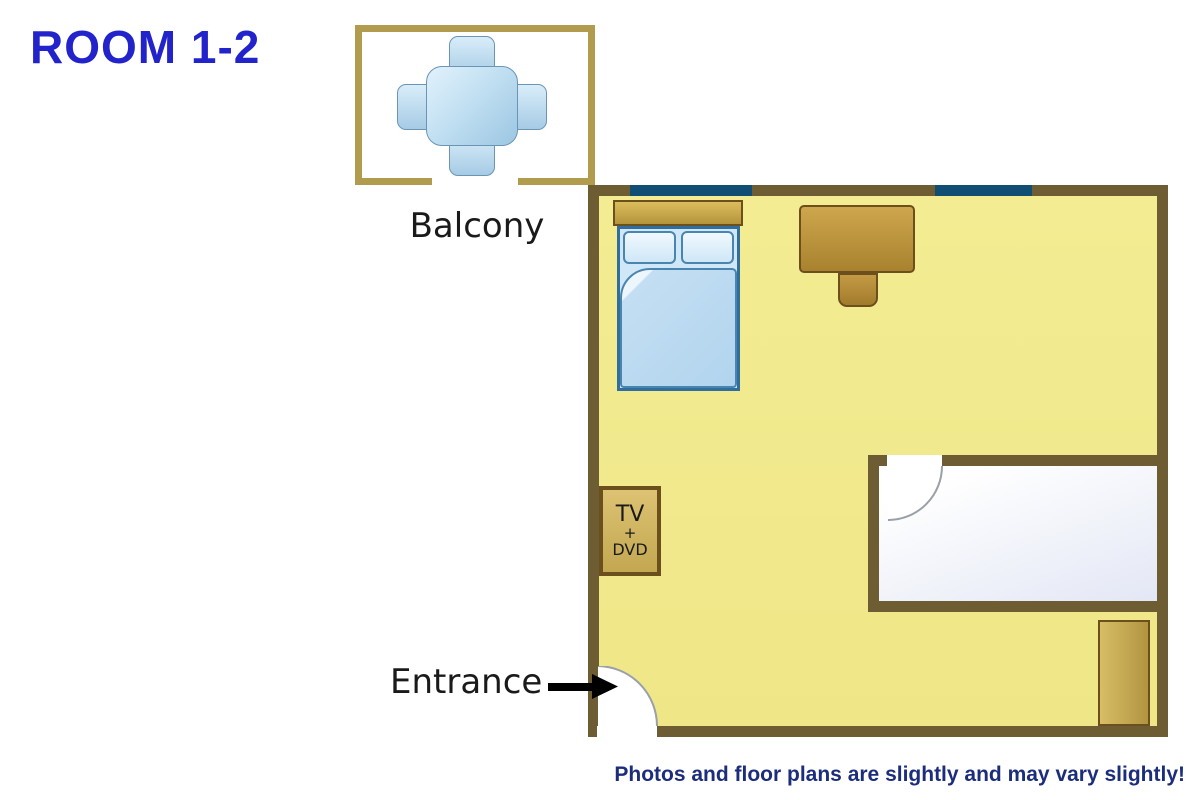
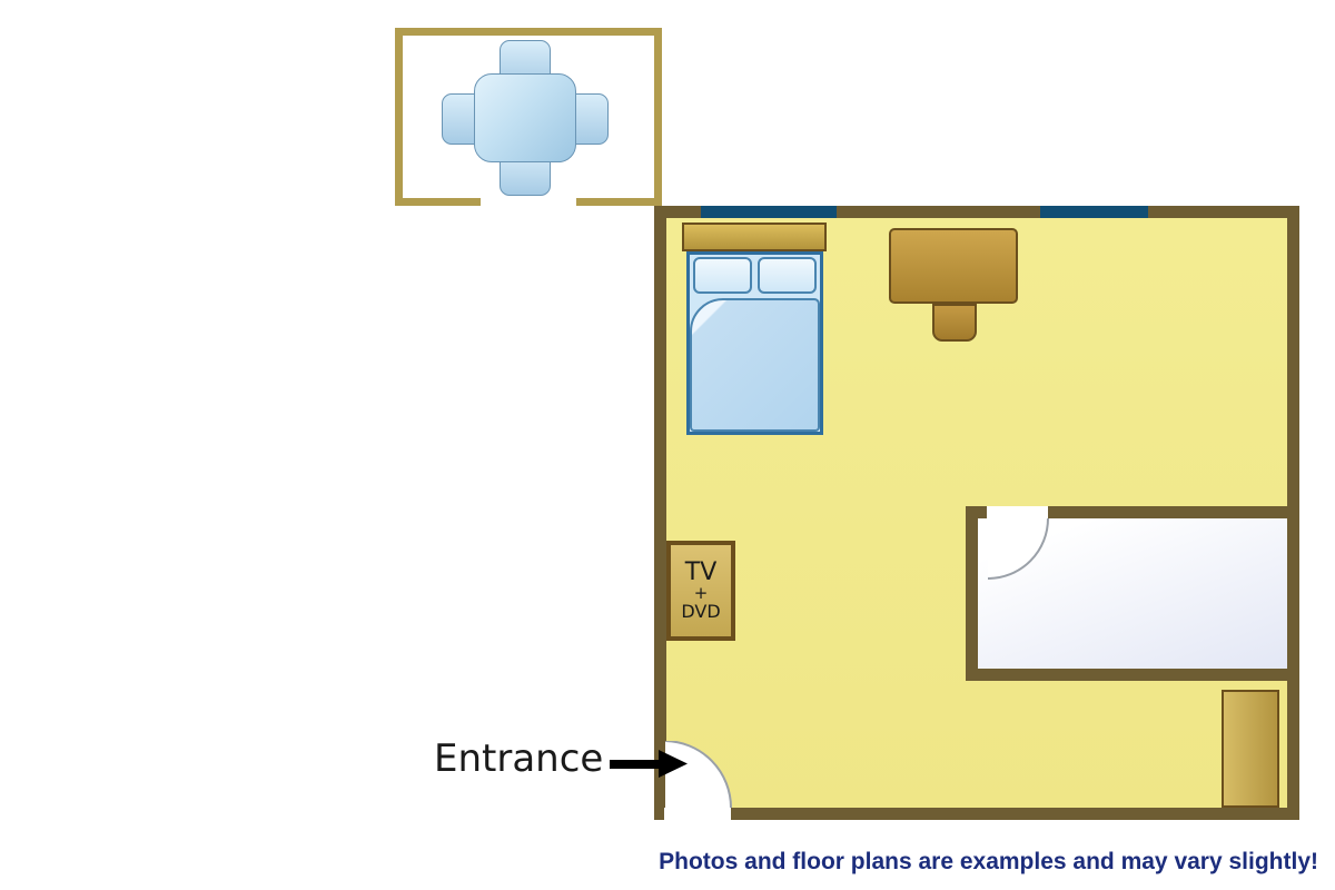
- ROOM 1-2
- Balcony
  TV
  +
  DVD
  Entrance
- Photos and floor plans are slightly and may vary slightly!
+ Photos and floor plans are examples and may vary slightly!
